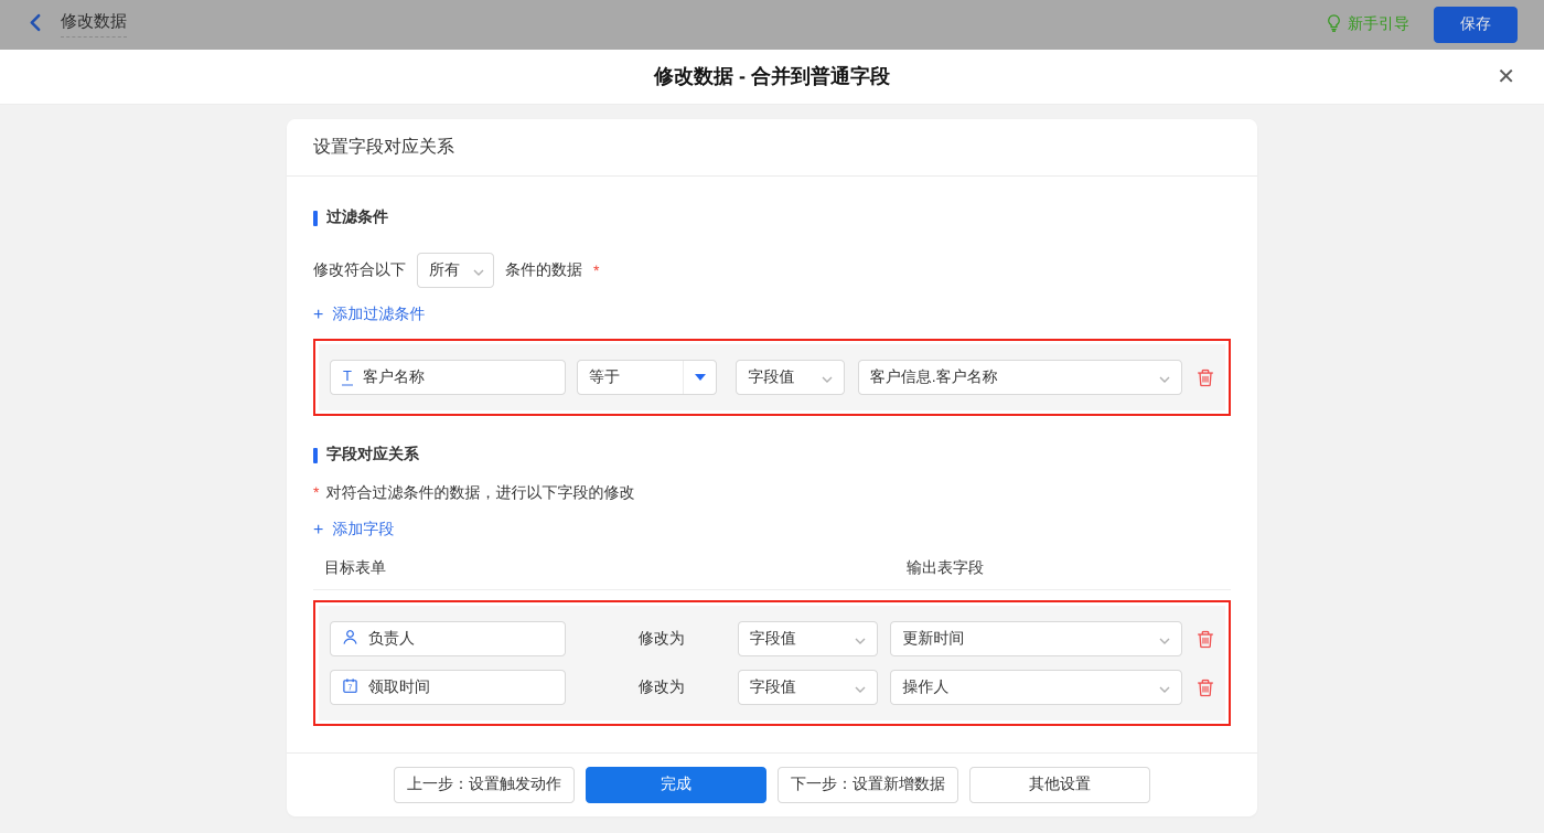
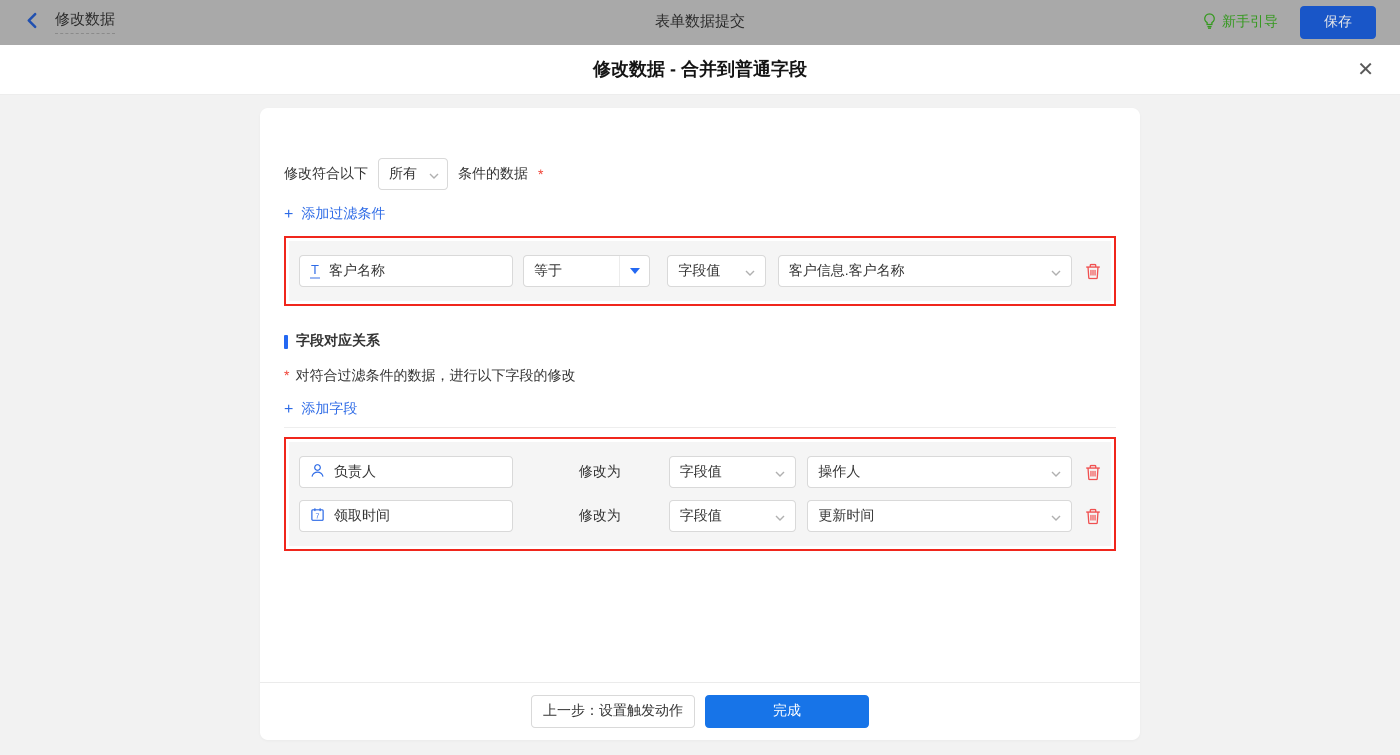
  修改数据
+ 表单数据提交
  新手引导
  保存
  修改数据 - 合并到普通字段
  ✕
- 设置字段对应关系
- 过滤条件
  修改符合以下
  所有
  条件的数据
  *
  +
  添加过滤条件
  T
  客户名称
  等于
  字段值
  客户信息.客户名称
  字段对应关系
  *
  对符合过滤条件的数据，进行以下字段的修改
  +
  添加字段
- 目标表单
- 输出表字段
  负责人
  修改为
  字段值
- 更新时间
+ 操作人
  领取时间
  修改为
  字段值
- 操作人
+ 更新时间
  上一步：设置触发动作
  完成
- 下一步：设置新增数据
- 其他设置
